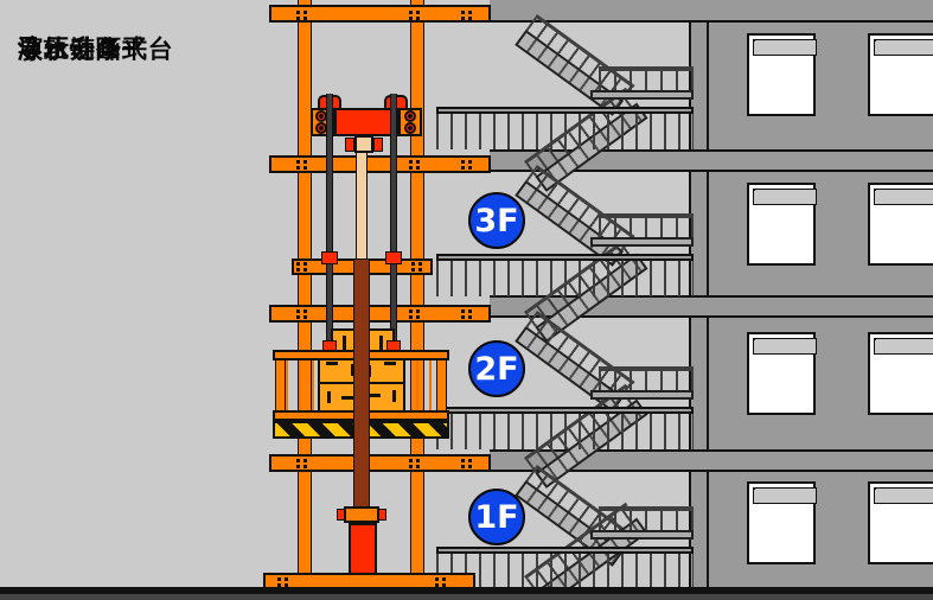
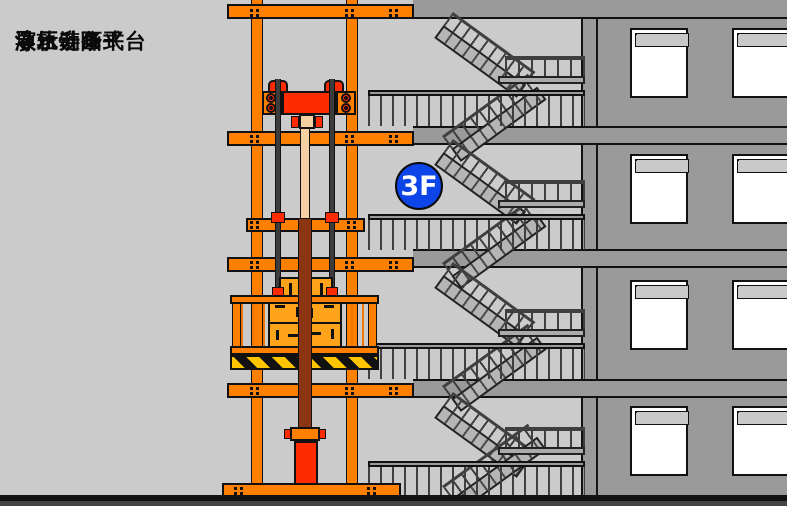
  3F
- 2F
- 1F
  导轨链条式
  液压升降平台
  演示动画
